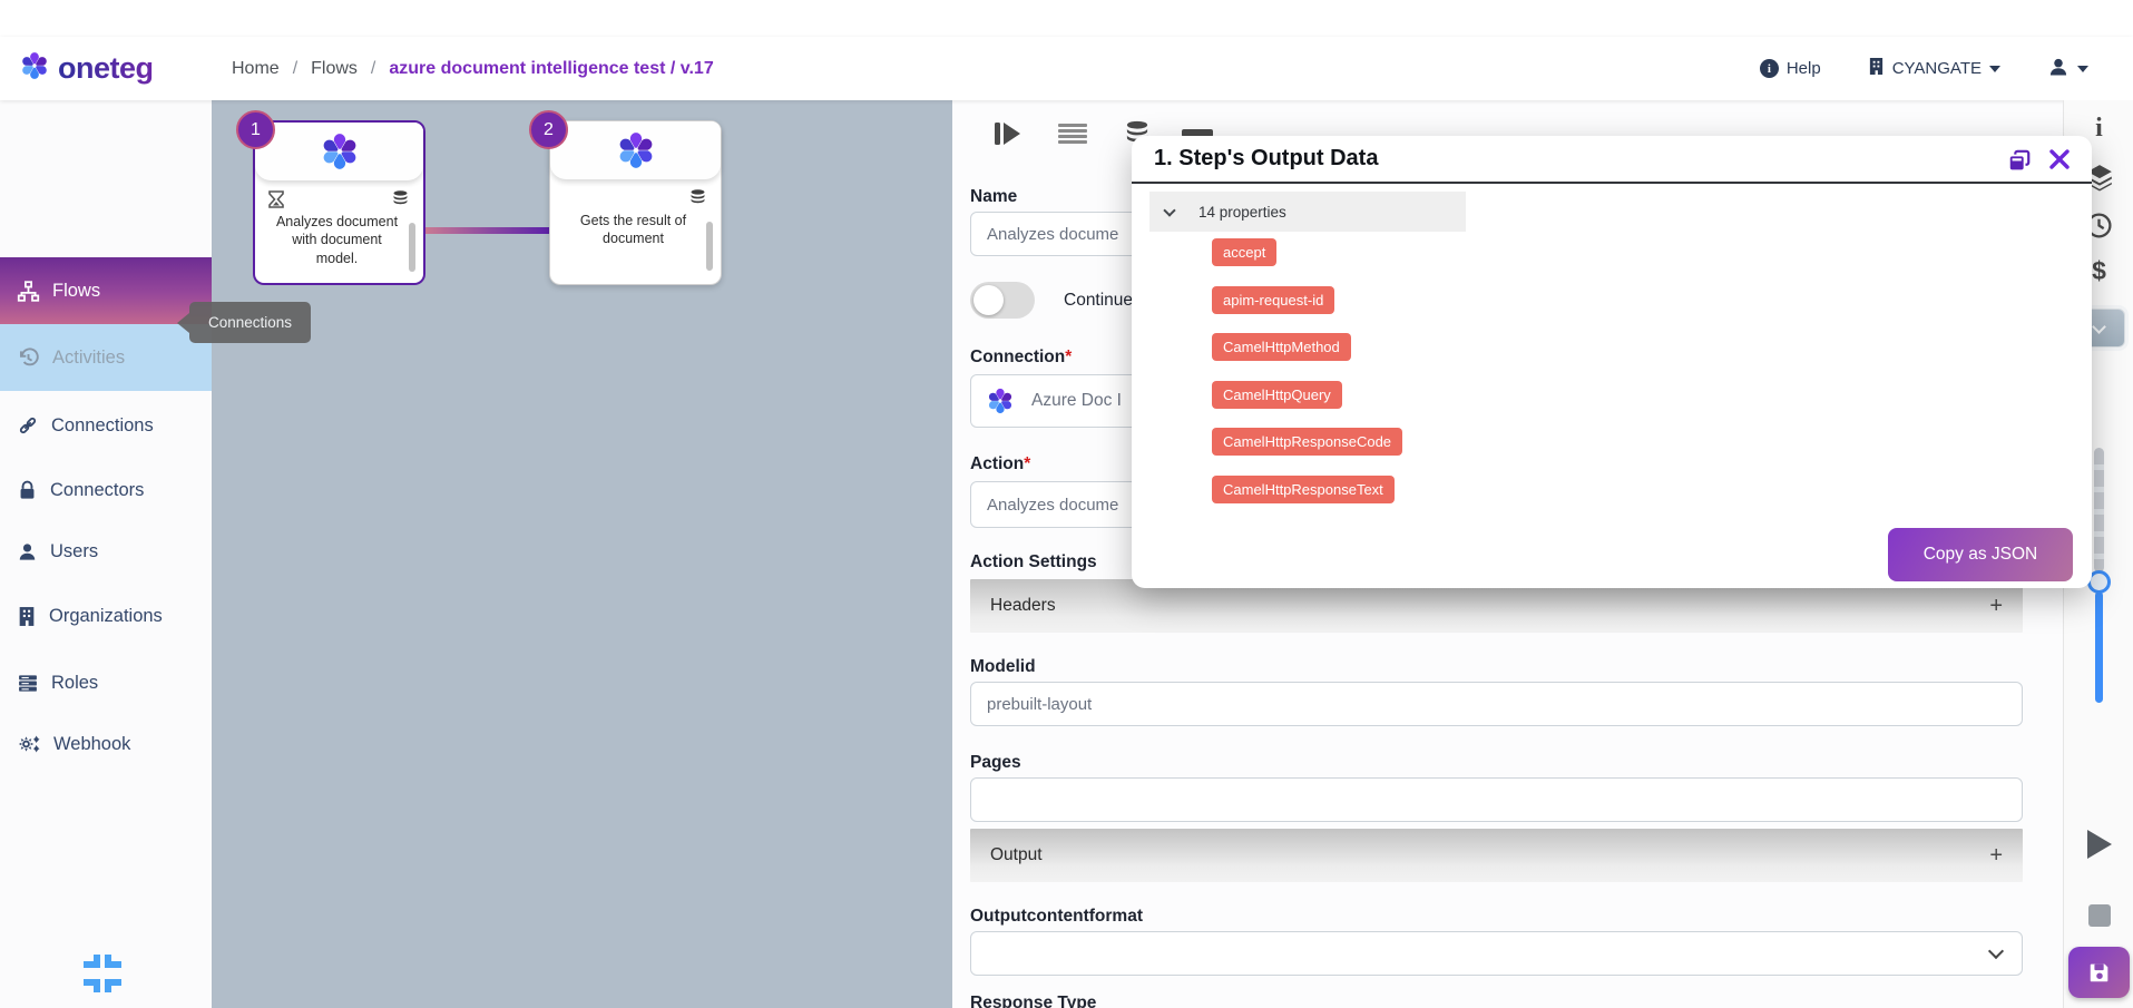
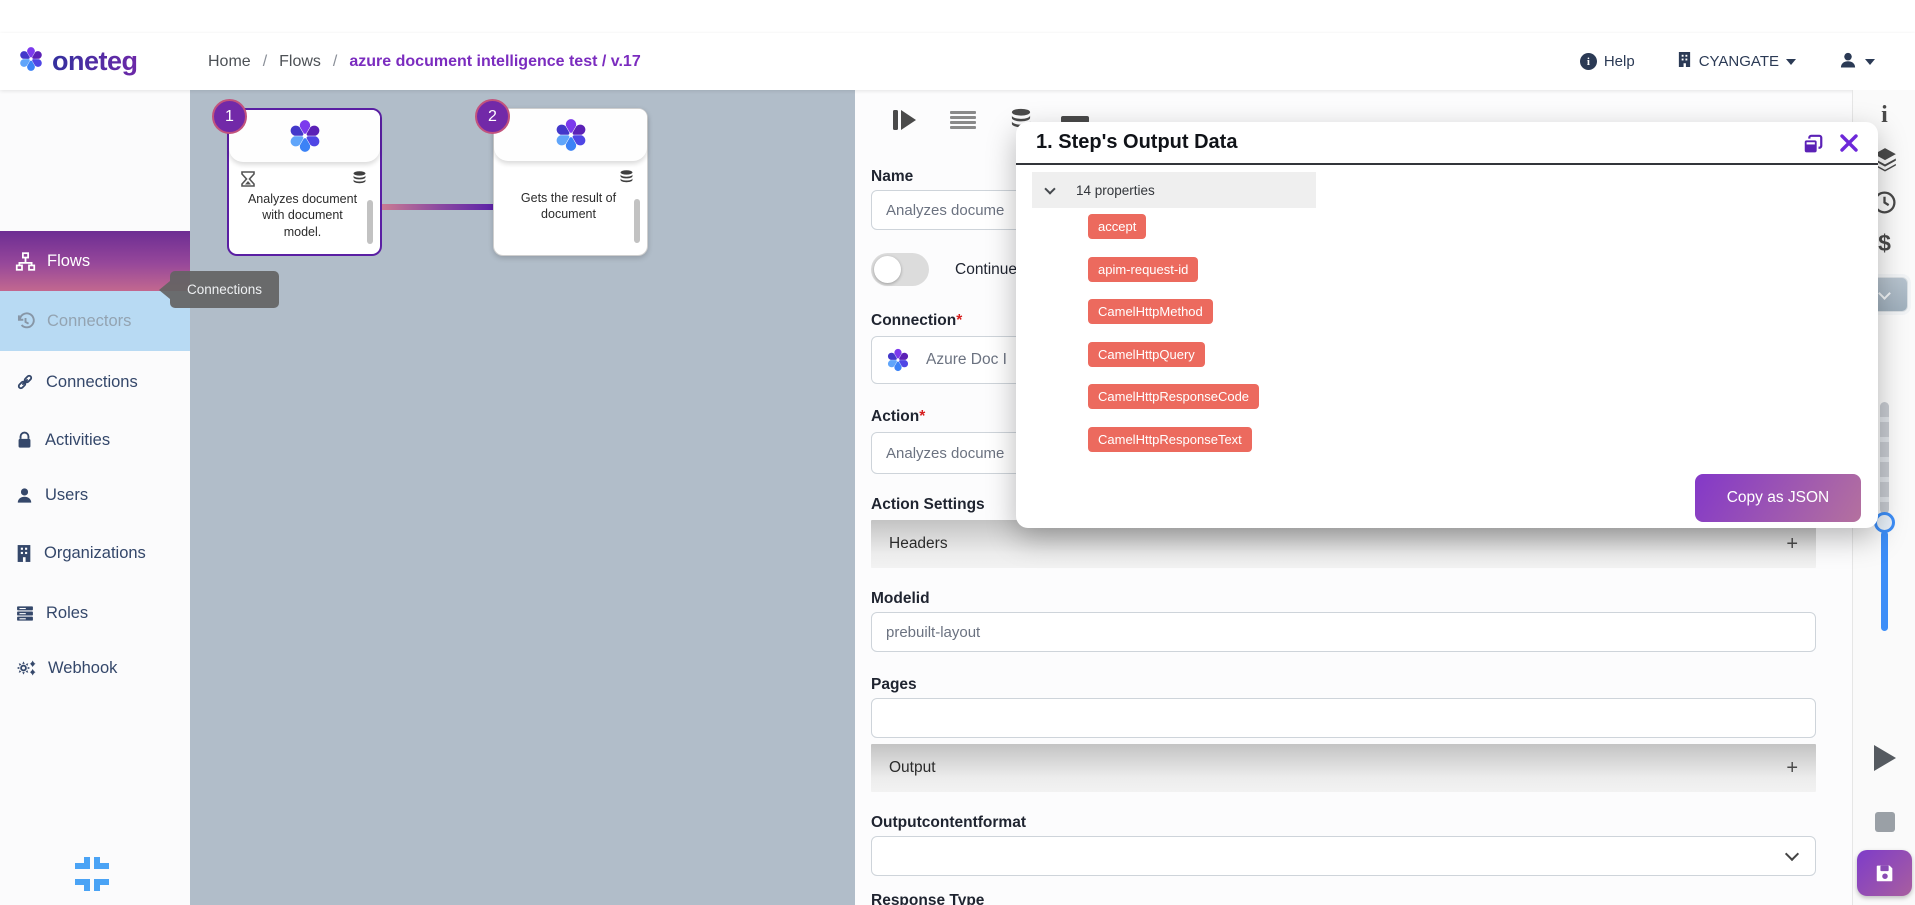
  oneteg
  Home
  /
  Flows
  /
  azure document intelligence test / v.17
  i
  Help
  CYANGATE
  Flows
- Activities
+ Connectors
  Connections
- Connectors
+ Activities
  Users
  Organizations
  Roles
  Webhook
  Connections
  Analyzes document with document model.
  1
  Gets the result of document
  2
  Name
  Analyzes docume
  Continue
  Connection*
  Azure Doc I
  Action*
  Analyzes docume
  Action Settings
  Headers
  +
  Modelid
  prebuilt-layout
  Pages
  Output
  +
  Outputcontentformat
  Response Type
  i
  $
  1. Step's Output Data
  14 properties
  accept
  apim-request-id
  CamelHttpMethod
  CamelHttpQuery
  CamelHttpResponseCode
  CamelHttpResponseText
  Copy as JSON
